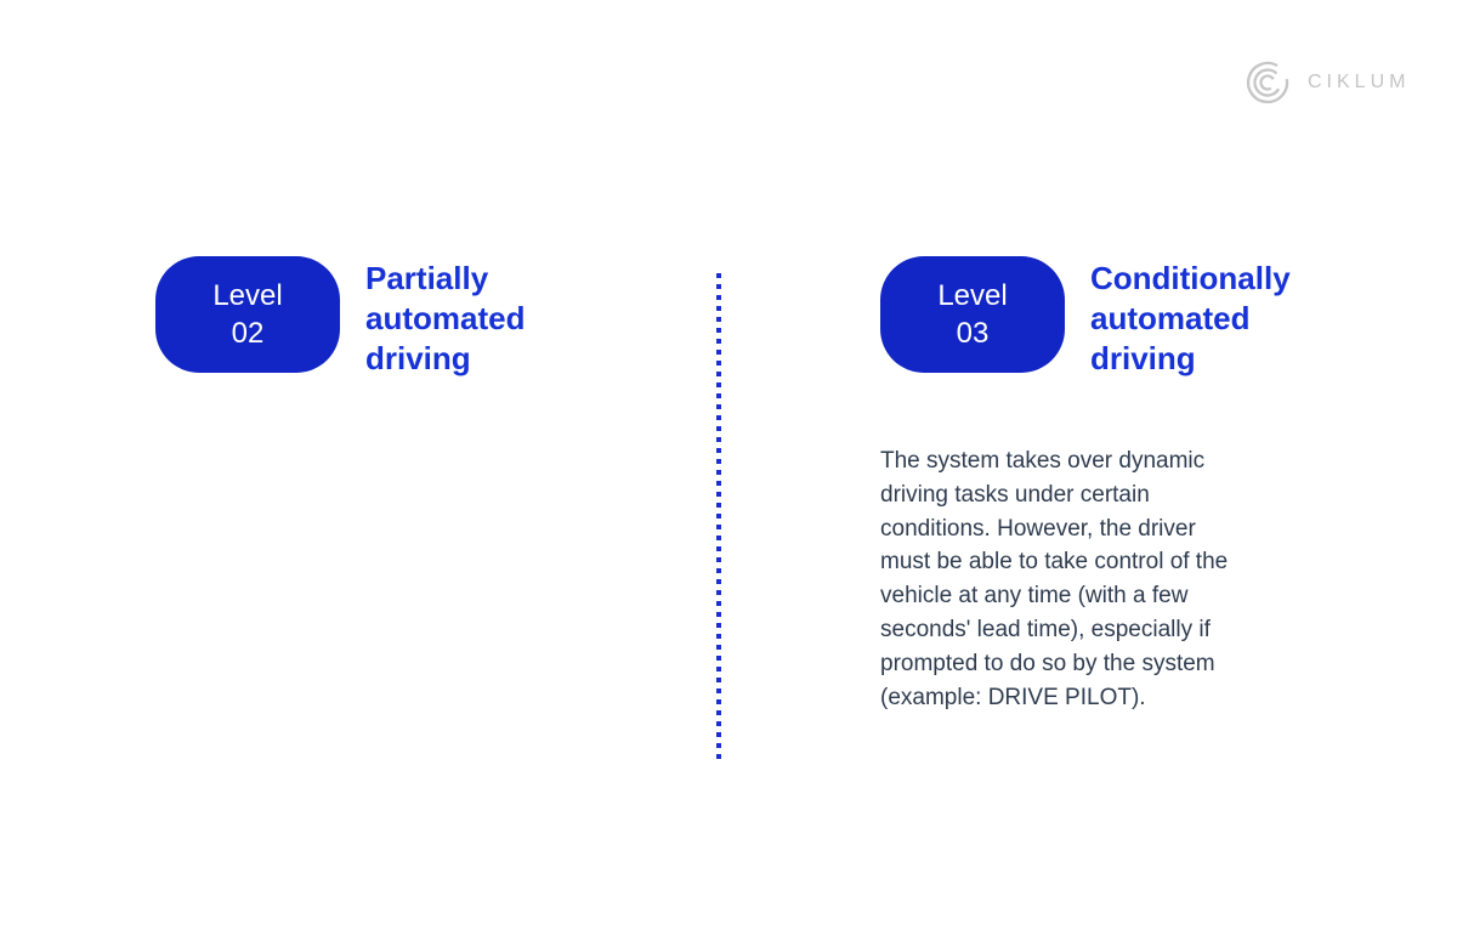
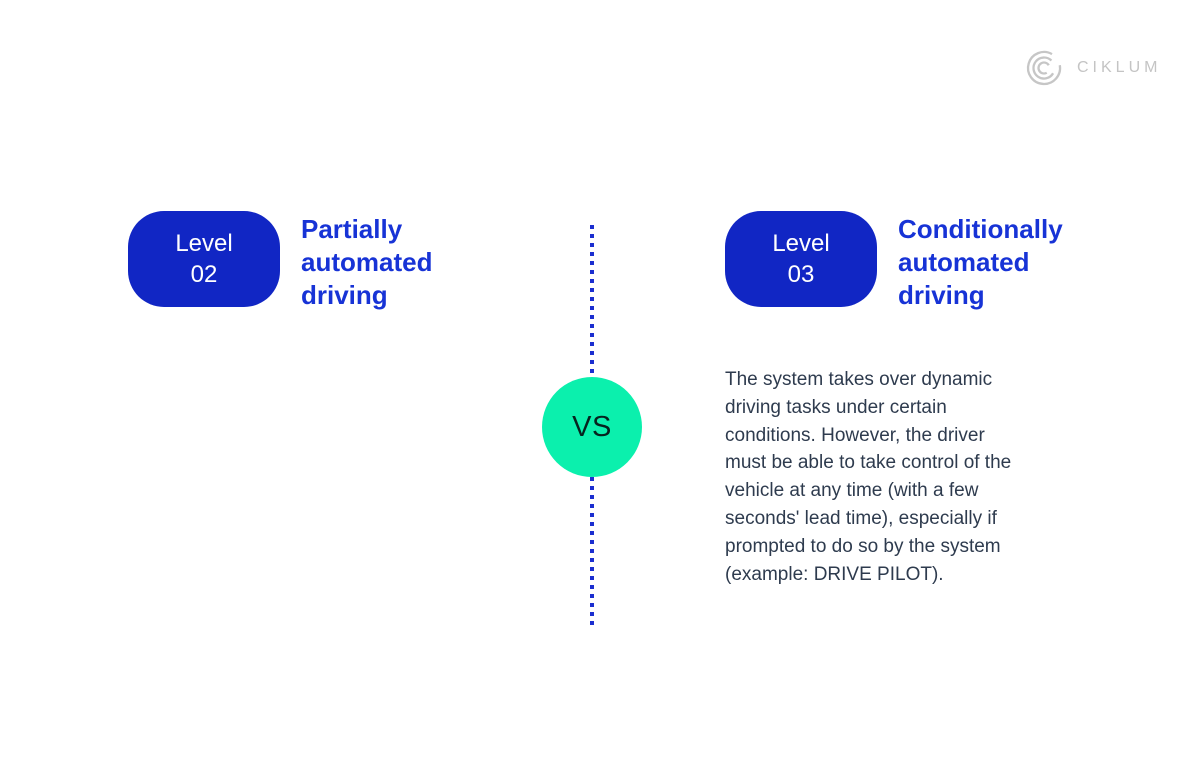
  CIKLUM
  Level
  02
  Partially
  automated
  driving
  Level
  03
  Conditionally
  automated
  driving
  The system takes over dynamic
  driving tasks under certain
  conditions. However, the driver
  must be able to take control of the
  vehicle at any time (with a few
  seconds' lead time), especially if
  prompted to do so by the system
  (example: DRIVE PILOT).
+ VS
